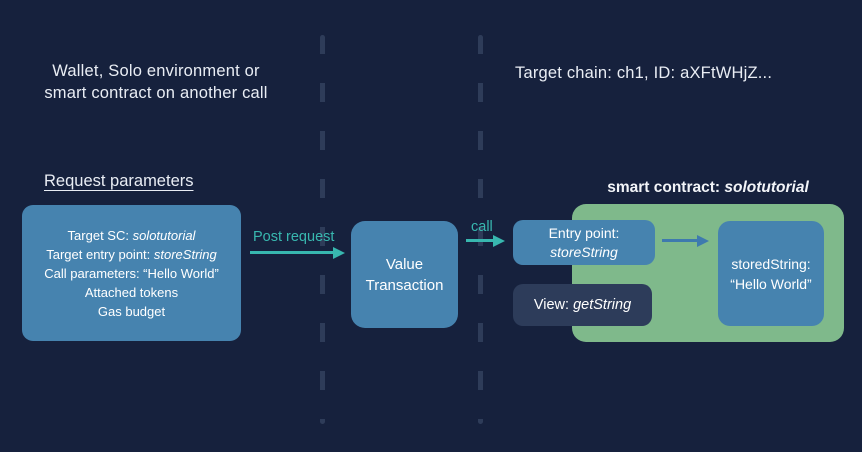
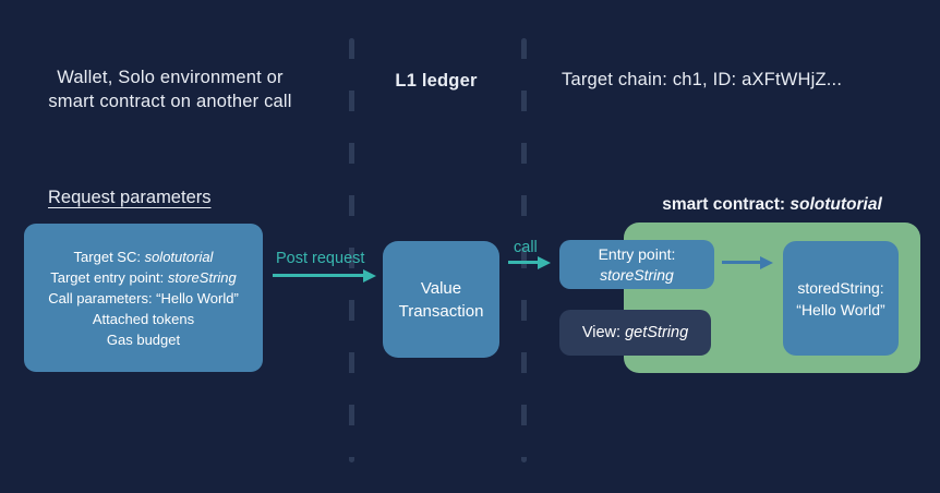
  Wallet, Solo environment or
  smart contract on another call
+ L1 ledger
  Target chain: ch1, ID: aXFtWHjZ...
  Request parameters
  Target SC: solotutorial
  Target entry point: storeString
  Call parameters: “Hello World”
  Attached tokens
  Gas budget
  Post request
  Value Transaction
  call
  smart contract: solotutorial
  Entry point:
  storeString
  View: getString
  storedString:
  “Hello World”
